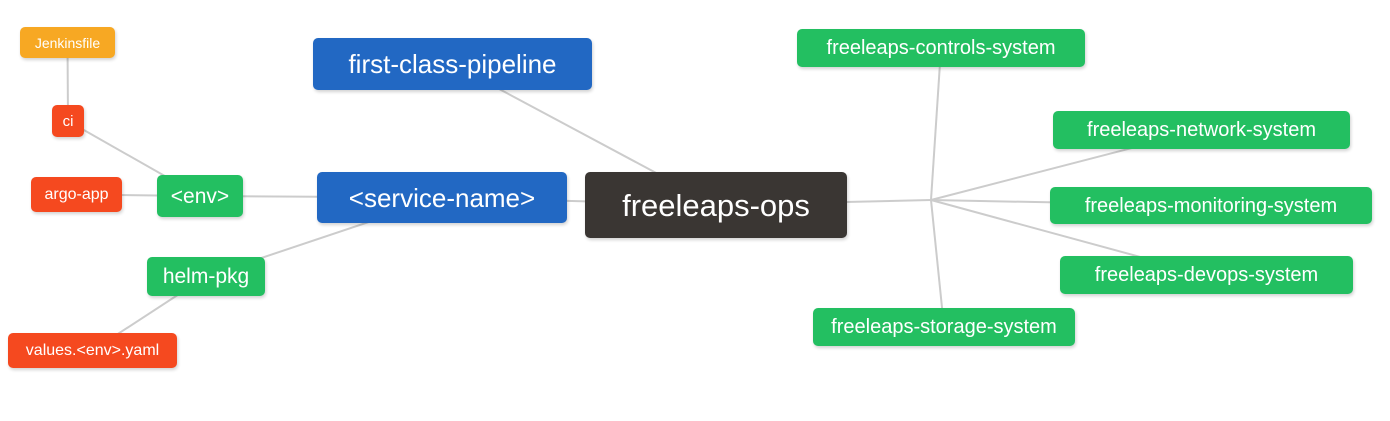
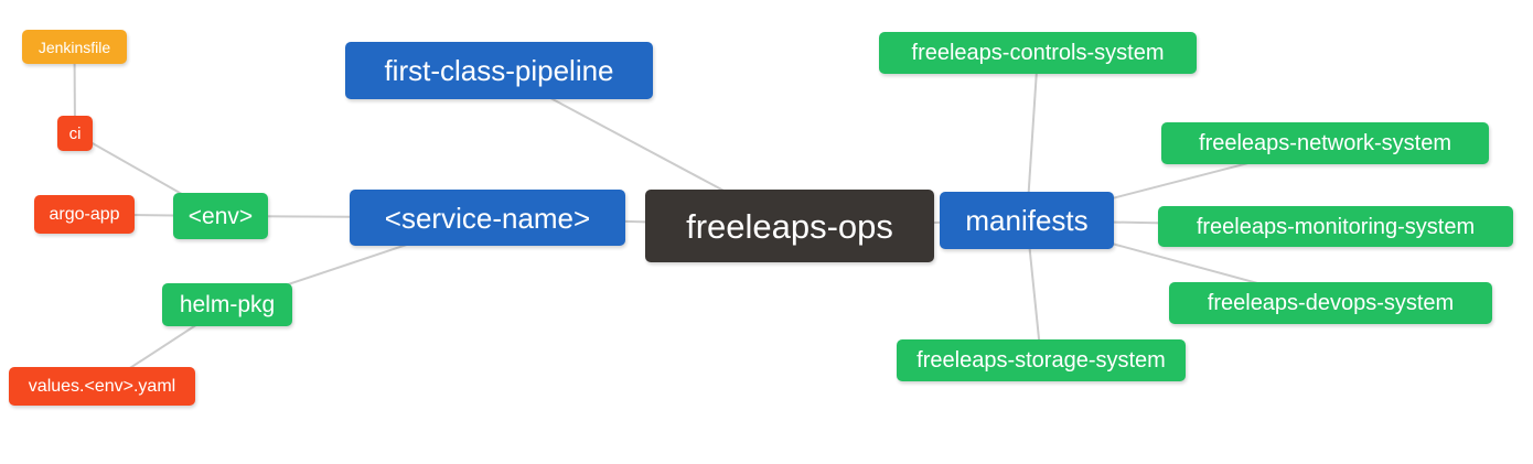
  Jenkinsfile
  ci
  argo-app
  <env>
  helm-pkg
  values.<env>.yaml
  first-class-pipeline
  <service-name>
  freeleaps-ops
+ manifests
  freeleaps-controls-system
  freeleaps-network-system
  freeleaps-monitoring-system
  freeleaps-devops-system
  freeleaps-storage-system
